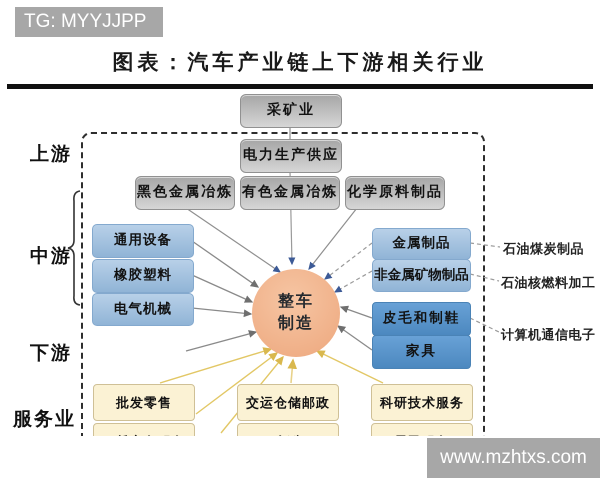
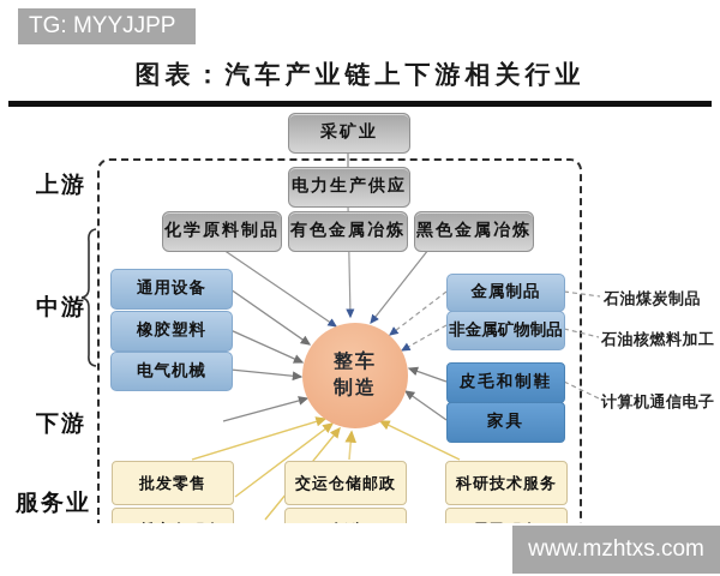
  TG: MYYJJPP
  图表：汽车产业链上下游相关行业
  上游
  中游
  下游
  服务业
  采矿业
  电力生产供应
- 黑色金属冶炼
+ 化学原料制品
  有色金属冶炼
- 化学原料制品
+ 黑色金属冶炼
  通用设备
  橡胶塑料
  电气机械
  整车
  制造
  金属制品
  非金属矿物制品
  皮毛和制鞋
  家具
  石油煤炭制品
  石油核燃料加工
  计算机通信电子
  批发零售
  交运仓储邮政
  科研技术服务
  www.mzhtxs.com
